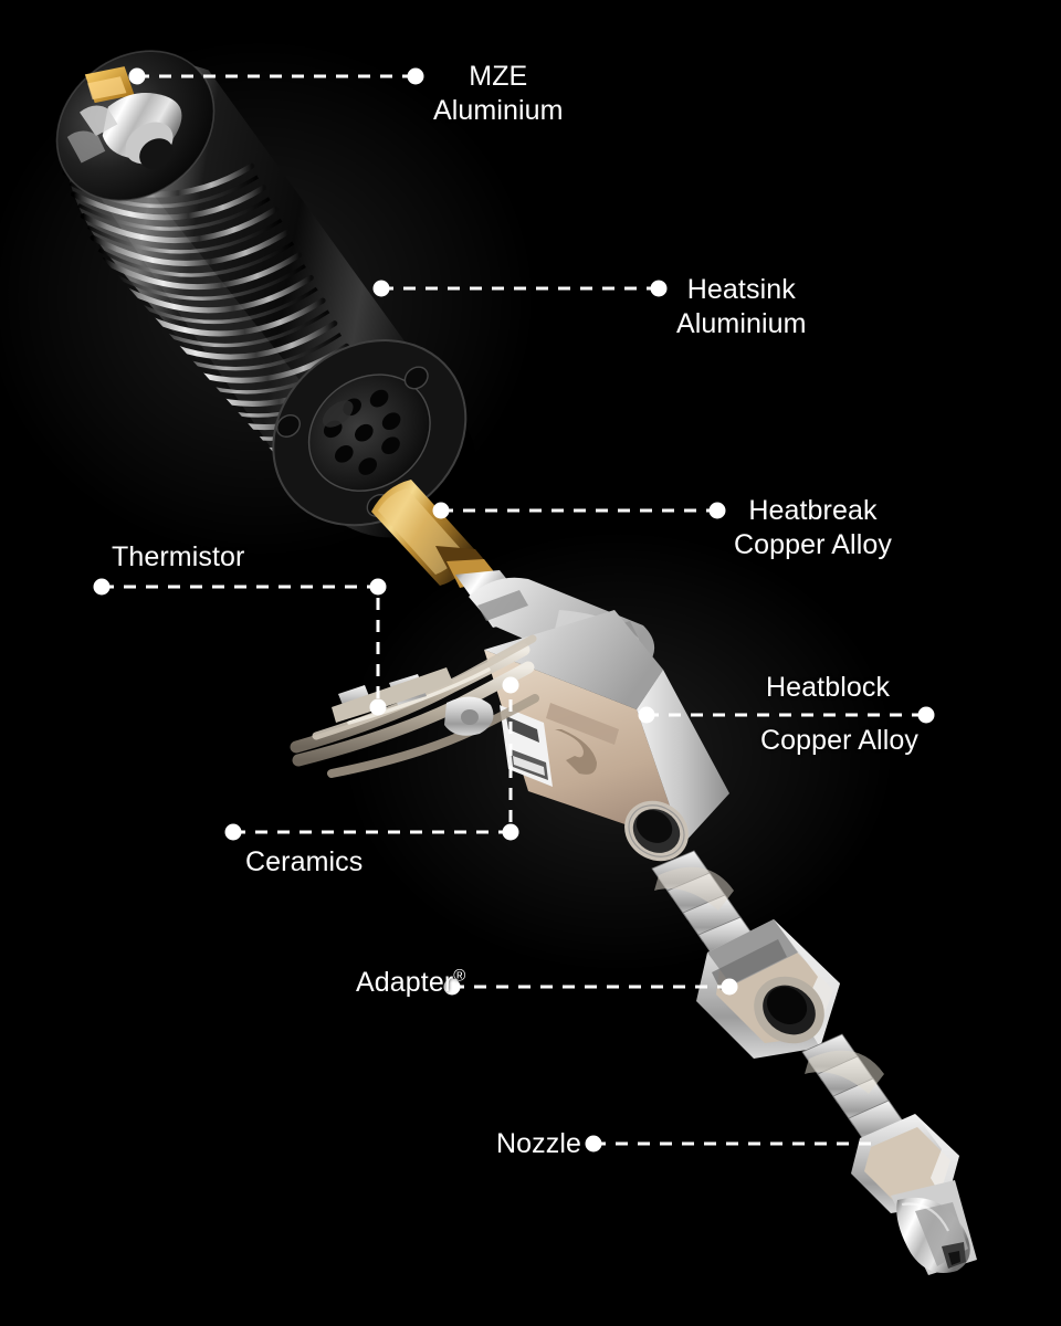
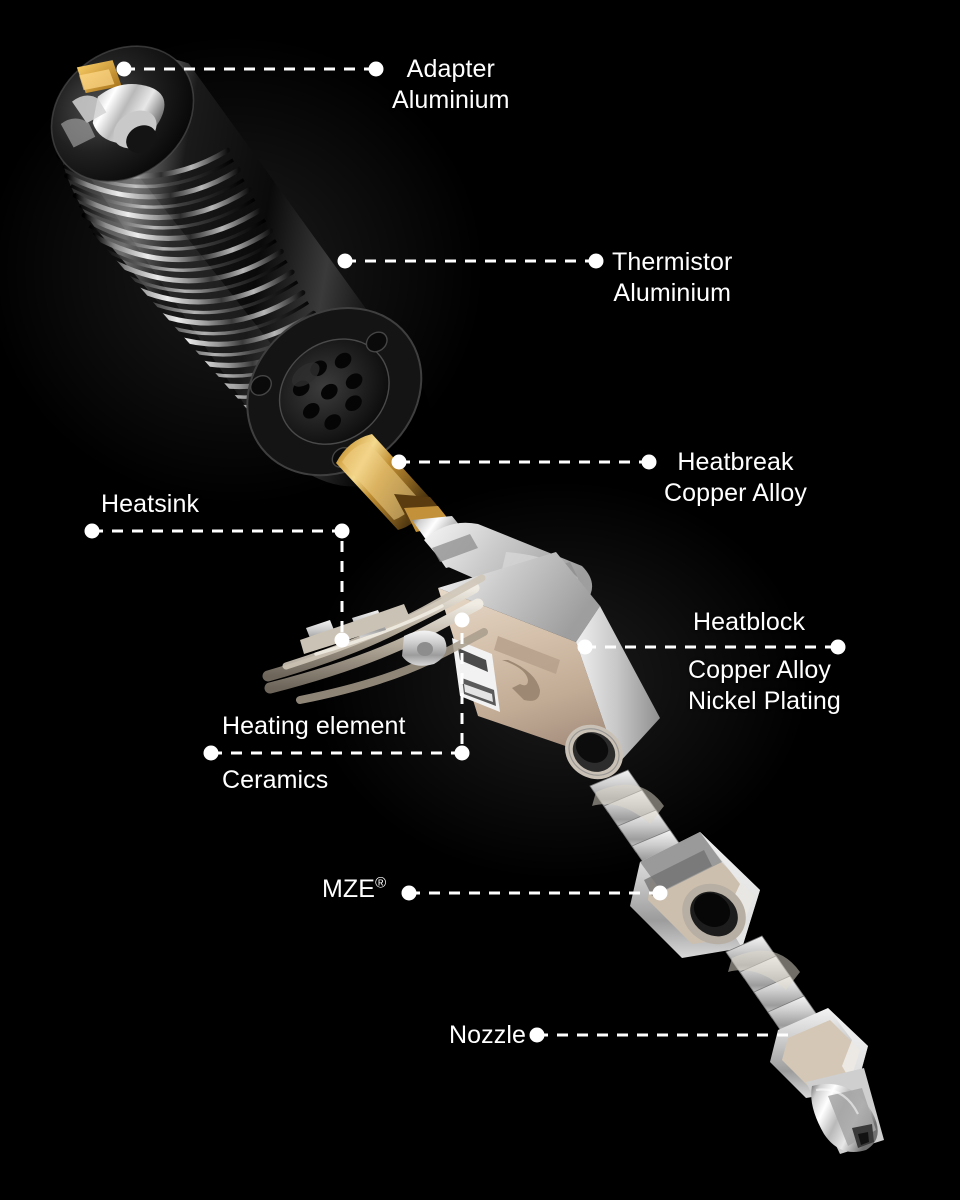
- MZE
+ Adapter
  Aluminium
- Heatsink
+ Thermistor
  Aluminium
  Heatbreak
  Copper Alloy
  Heatblock
  Copper Alloy
+ Nickel Plating
- Thermistor
+ Heatsink
+ Heating element
  Ceramics
- Adapter®
+ MZE®
  Nozzle
